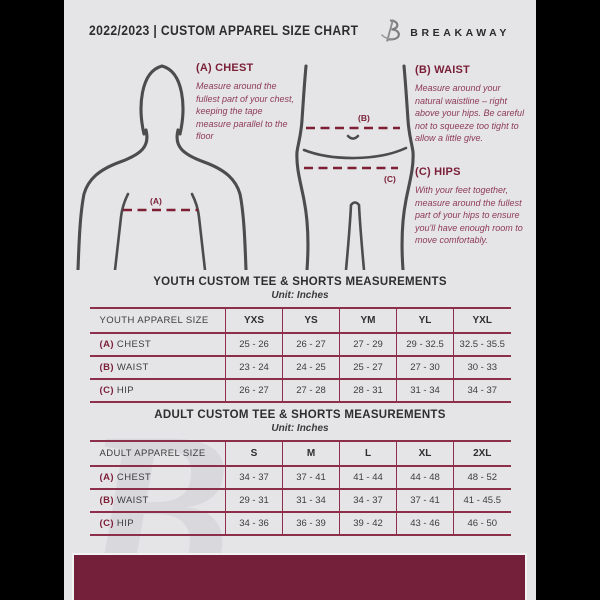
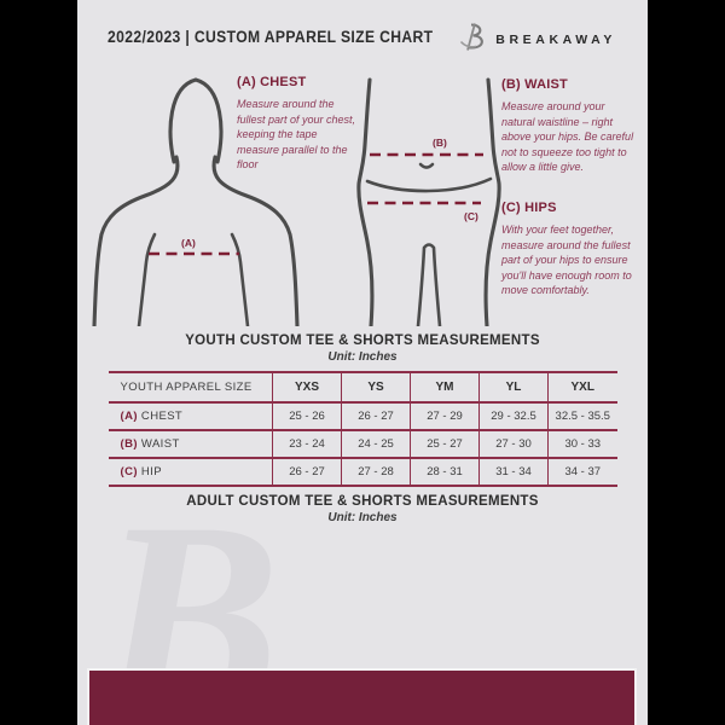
  2022/2023 | CUSTOM APPAREL SIZE CHART
  BREAKAWAY
  (A)
  (B)
  (C)
  (A) CHEST
  Measure around the fullest part of your chest, keeping the tape measure parallel to the floor
  (B) WAIST
  Measure around your natural waistline – right above your hips. Be careful not to squeeze too tight to allow a little give.
  (C) HIPS
  With your feet together, measure around the fullest part of your hips to ensure you'll have enough room to move comfortably.
  B
  YOUTH CUSTOM TEE & SHORTS MEASUREMENTS
  Unit: Inches
  YOUTH APPAREL SIZE	YXS	YS	YM	YL	YXL
  (A) CHEST	25 - 26	26 - 27	27 - 29	29 - 32.5	32.5 - 35.5
  (B) WAIST	23 - 24	24 - 25	25 - 27	27 - 30	30 - 33
  (C) HIP	26 - 27	27 - 28	28 - 31	31 - 34	34 - 37
  ADULT CUSTOM TEE & SHORTS MEASUREMENTS
  Unit: Inches
- ADULT APPAREL SIZE	S	M	L	XL	2XL
- (A) CHEST	34 - 37	37 - 41	41 - 44	44 - 48	48 - 52
- (B) WAIST	29 - 31	31 - 34	34 - 37	37 - 41	41 - 45.5
- (C) HIP	34 - 36	36 - 39	39 - 42	43 - 46	46 - 50
